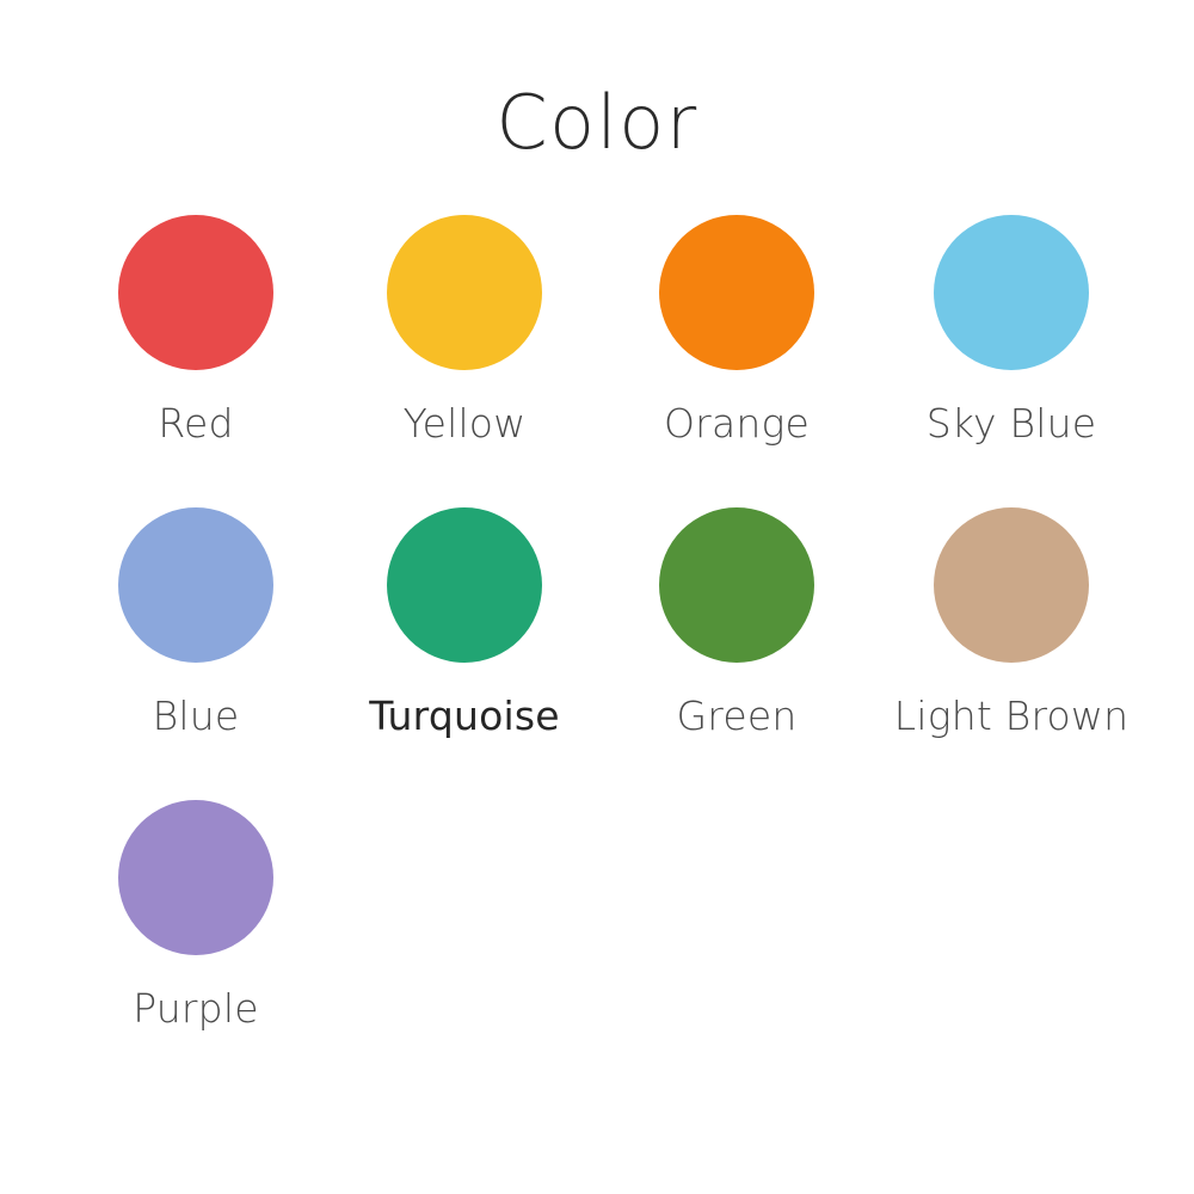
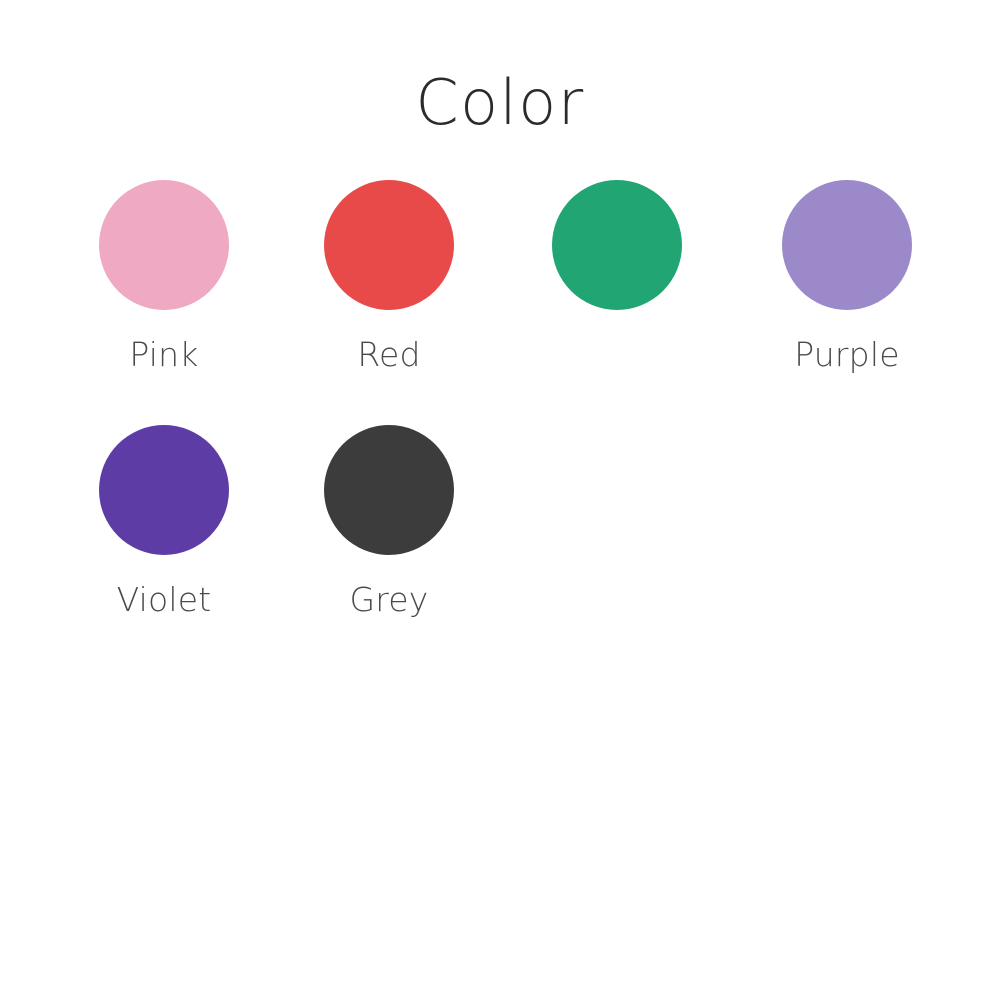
  Color
+ Pink
  Red
- Yellow
- Orange
- Sky Blue
- Blue
- Turquoise
- Green
- Light Brown
  Purple
+ Violet
+ Grey
